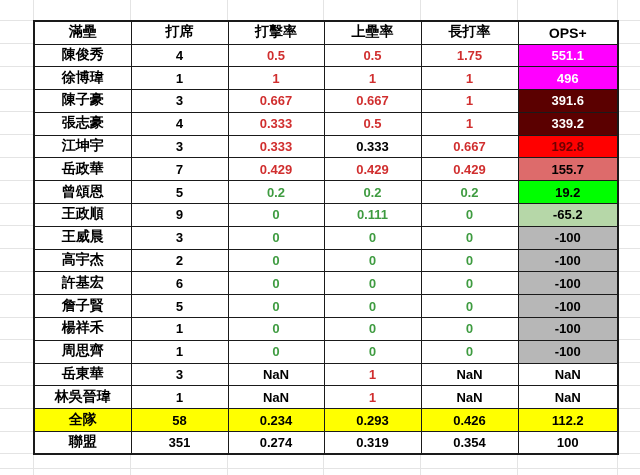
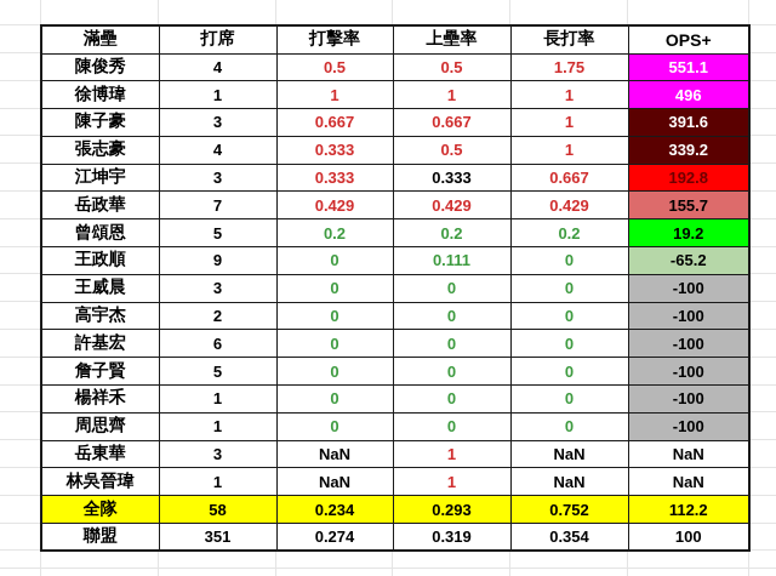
  滿壘	打席	打擊率	上壘率	長打率	OPS+
  陳俊秀	4	0.5	0.5	1.75	551.1
  徐博瑋	1	1	1	1	496
  陳子豪	3	0.667	0.667	1	391.6
  張志豪	4	0.333	0.5	1	339.2
  江坤宇	3	0.333	0.333	0.667	192.8
  岳政華	7	0.429	0.429	0.429	155.7
  曾頌恩	5	0.2	0.2	0.2	19.2
  王政順	9	0	0.111	0	-65.2
  王威晨	3	0	0	0	-100
  高宇杰	2	0	0	0	-100
  許基宏	6	0	0	0	-100
  詹子賢	5	0	0	0	-100
  楊祥禾	1	0	0	0	-100
  周思齊	1	0	0	0	-100
  岳東華	3	NaN	1	NaN	NaN
  林吳晉瑋	1	NaN	1	NaN	NaN
- 全隊	58	0.234	0.293	0.426	112.2
+ 全隊	58	0.234	0.293	0.752	112.2
  聯盟	351	0.274	0.319	0.354	100
